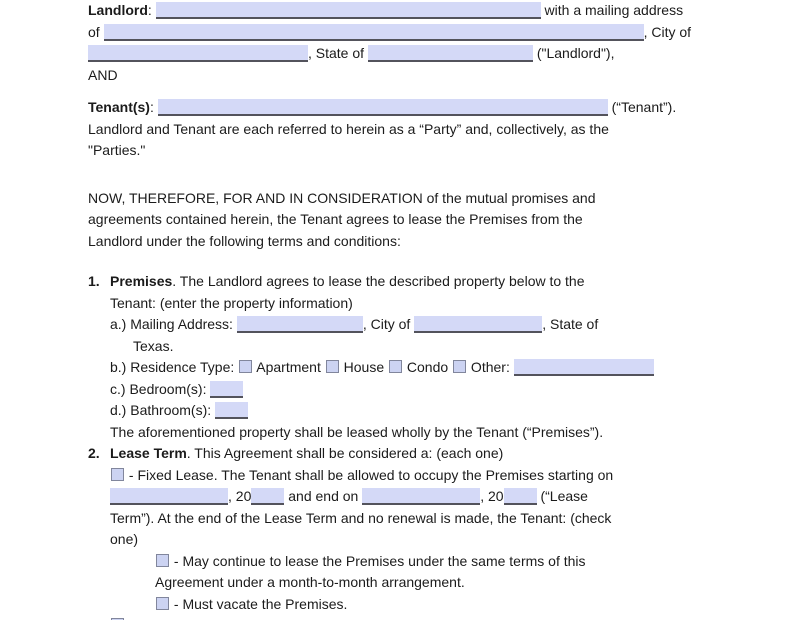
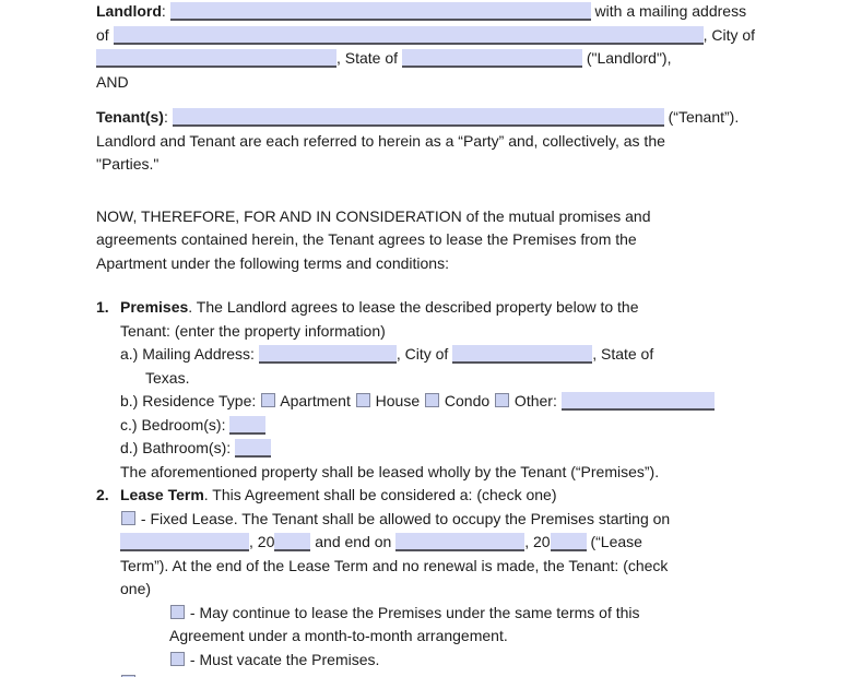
  Landlord: with a mailing address
  of , City of
  , State of ("Landlord"),
  AND
  Tenant(s): (“Tenant”).
  Landlord and Tenant are each referred to herein as a “Party” and, collectively, as the
  "Parties."
  NOW, THEREFORE, FOR AND IN CONSIDERATION of the mutual promises and
  agreements contained herein, the Tenant agrees to lease the Premises from the
- Landlord under the following terms and conditions:
+ Apartment under the following terms and conditions:
  1. Premises. The Landlord agrees to lease the described property below to the
  Tenant: (enter the property information)
  a.) Mailing Address: , City of , State of
  Texas.
  b.) Residence Type: Apartment House Condo Other:
  c.) Bedroom(s):
  d.) Bathroom(s):
  The aforementioned property shall be leased wholly by the Tenant (“Premises”).
- 2. Lease Term. This Agreement shall be considered a: (each one)
+ 2. Lease Term. This Agreement shall be considered a: (check one)
  - Fixed Lease. The Tenant shall be allowed to occupy the Premises starting on
  , 20 and end on , 20 (“Lease
  Term”). At the end of the Lease Term and no renewal is made, the Tenant: (check
  one)
  - May continue to lease the Premises under the same terms of this
  Agreement under a month-to-month arrangement.
  - Must vacate the Premises.
